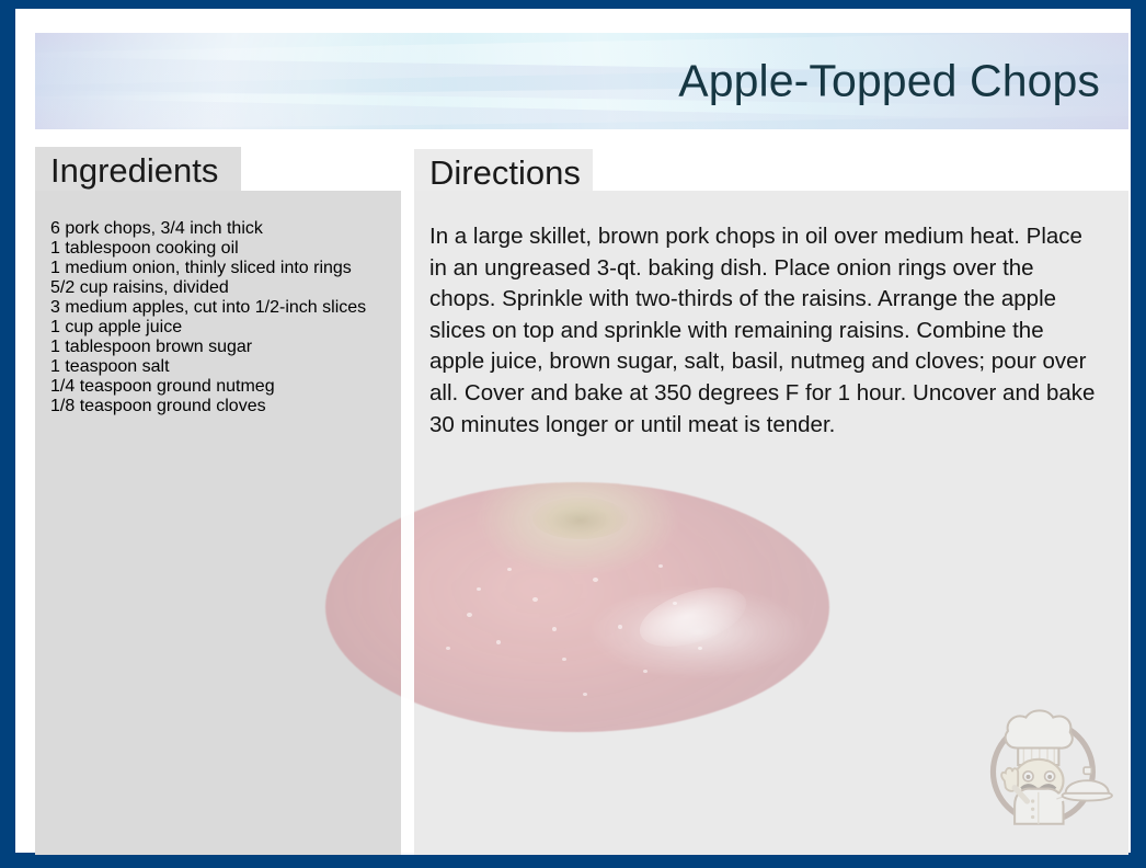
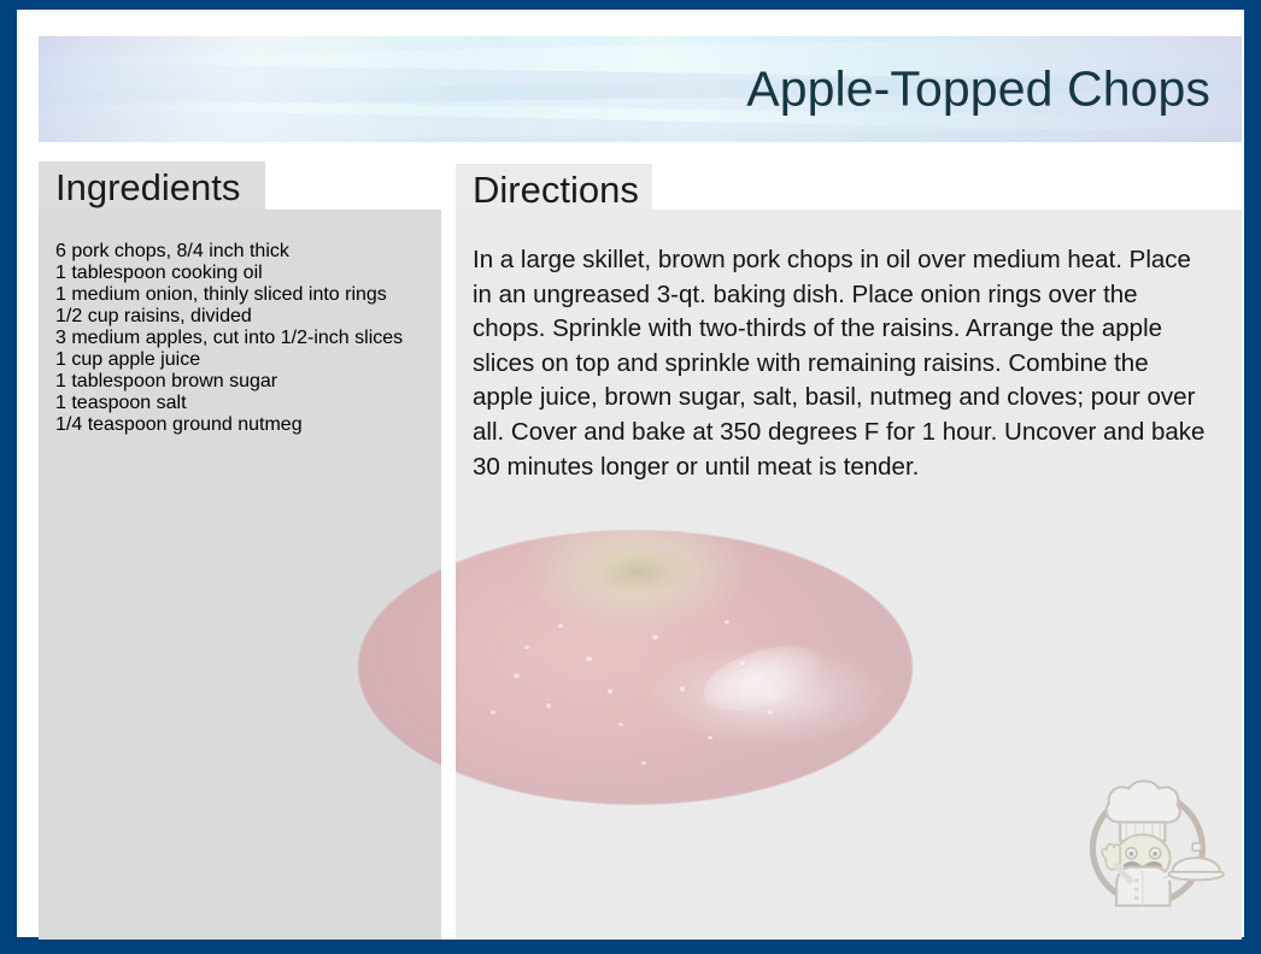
  Apple-Topped Chops
  Ingredients
- 6 pork chops, 3/4 inch thick
+ 6 pork chops, 8/4 inch thick
  1 tablespoon cooking oil
  1 medium onion, thinly sliced into rings
- 5/2 cup raisins, divided
+ 1/2 cup raisins, divided
  3 medium apples, cut into 1/2-inch slices
  1 cup apple juice
  1 tablespoon brown sugar
  1 teaspoon salt
  1/4 teaspoon ground nutmeg
- 1/8 teaspoon ground cloves
  Directions
  In a large skillet, brown pork chops in oil over medium heat. Place in an ungreased 3-qt. baking dish. Place onion rings over the chops. Sprinkle with two-thirds of the raisins. Arrange the apple slices on top and sprinkle with remaining raisins. Combine the apple juice, brown sugar, salt, basil, nutmeg and cloves; pour over all. Cover and bake at 350 degrees F for 1 hour. Uncover and bake 30 minutes longer or until meat is tender.
